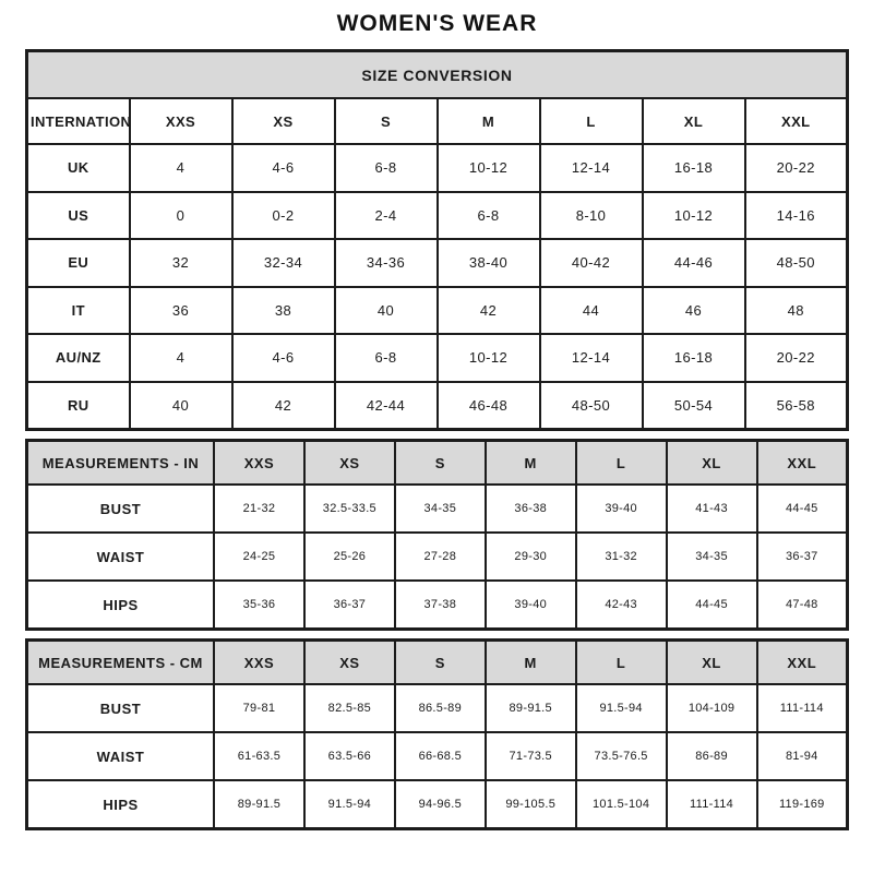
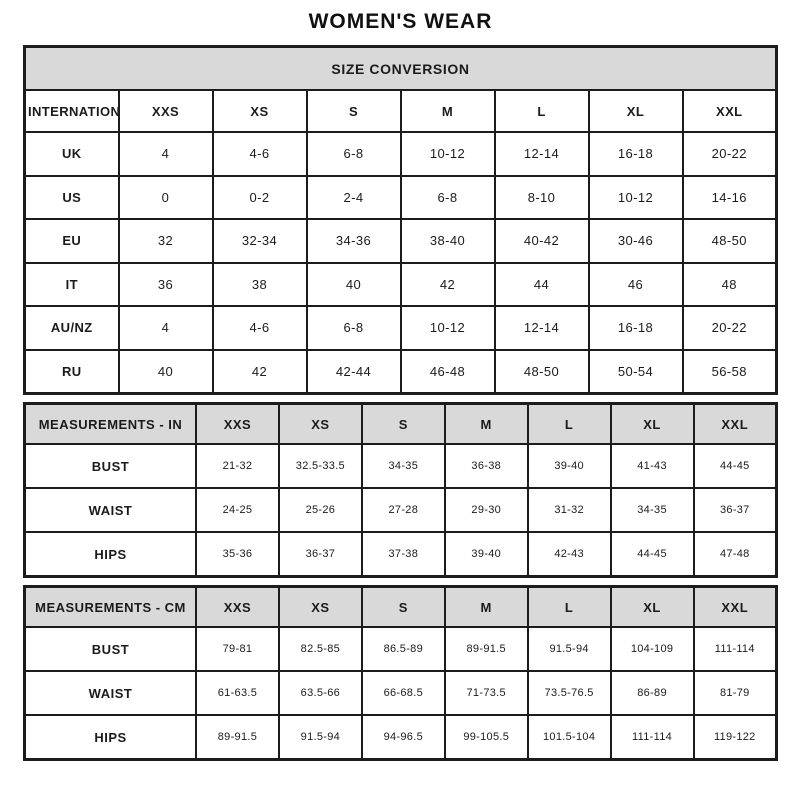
  WOMEN'S WEAR
  SIZE CONVERSION
  INTERNATION	XXS	XS	S	M	L	XL	XXL
  UK	4	4-6	6-8	10-12	12-14	16-18	20-22
  US	0	0-2	2-4	6-8	8-10	10-12	14-16
- EU	32	32-34	34-36	38-40	40-42	44-46	48-50
+ EU	32	32-34	34-36	38-40	40-42	30-46	48-50
  IT	36	38	40	42	44	46	48
  AU/NZ	4	4-6	6-8	10-12	12-14	16-18	20-22
  RU	40	42	42-44	46-48	48-50	50-54	56-58
  MEASUREMENTS - IN	XXS	XS	S	M	L	XL	XXL
  BUST	21-32	32.5-33.5	34-35	36-38	39-40	41-43	44-45
  WAIST	24-25	25-26	27-28	29-30	31-32	34-35	36-37
  HIPS	35-36	36-37	37-38	39-40	42-43	44-45	47-48
  MEASUREMENTS - CM	XXS	XS	S	M	L	XL	XXL
  BUST	79-81	82.5-85	86.5-89	89-91.5	91.5-94	104-109	111-114
- WAIST	61-63.5	63.5-66	66-68.5	71-73.5	73.5-76.5	86-89	81-94
+ WAIST	61-63.5	63.5-66	66-68.5	71-73.5	73.5-76.5	86-89	81-79
- HIPS	89-91.5	91.5-94	94-96.5	99-105.5	101.5-104	111-114	119-169
+ HIPS	89-91.5	91.5-94	94-96.5	99-105.5	101.5-104	111-114	119-122
